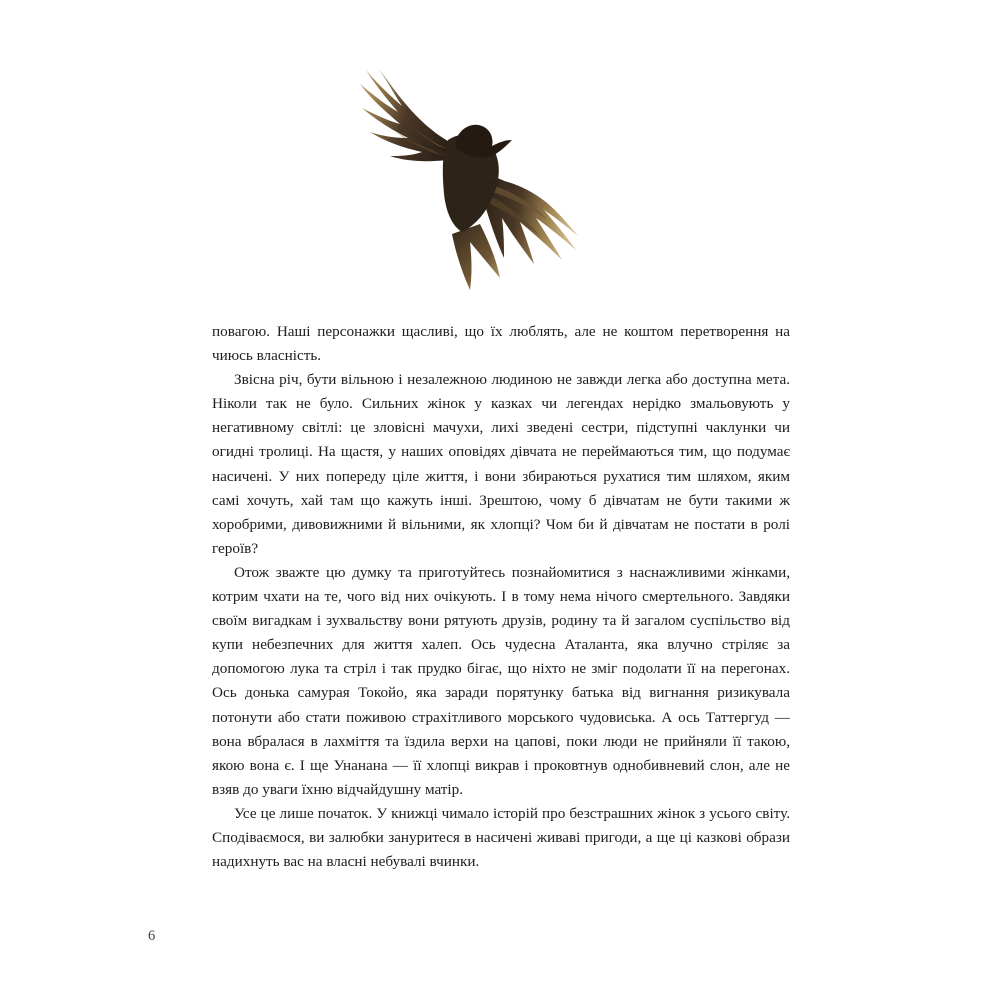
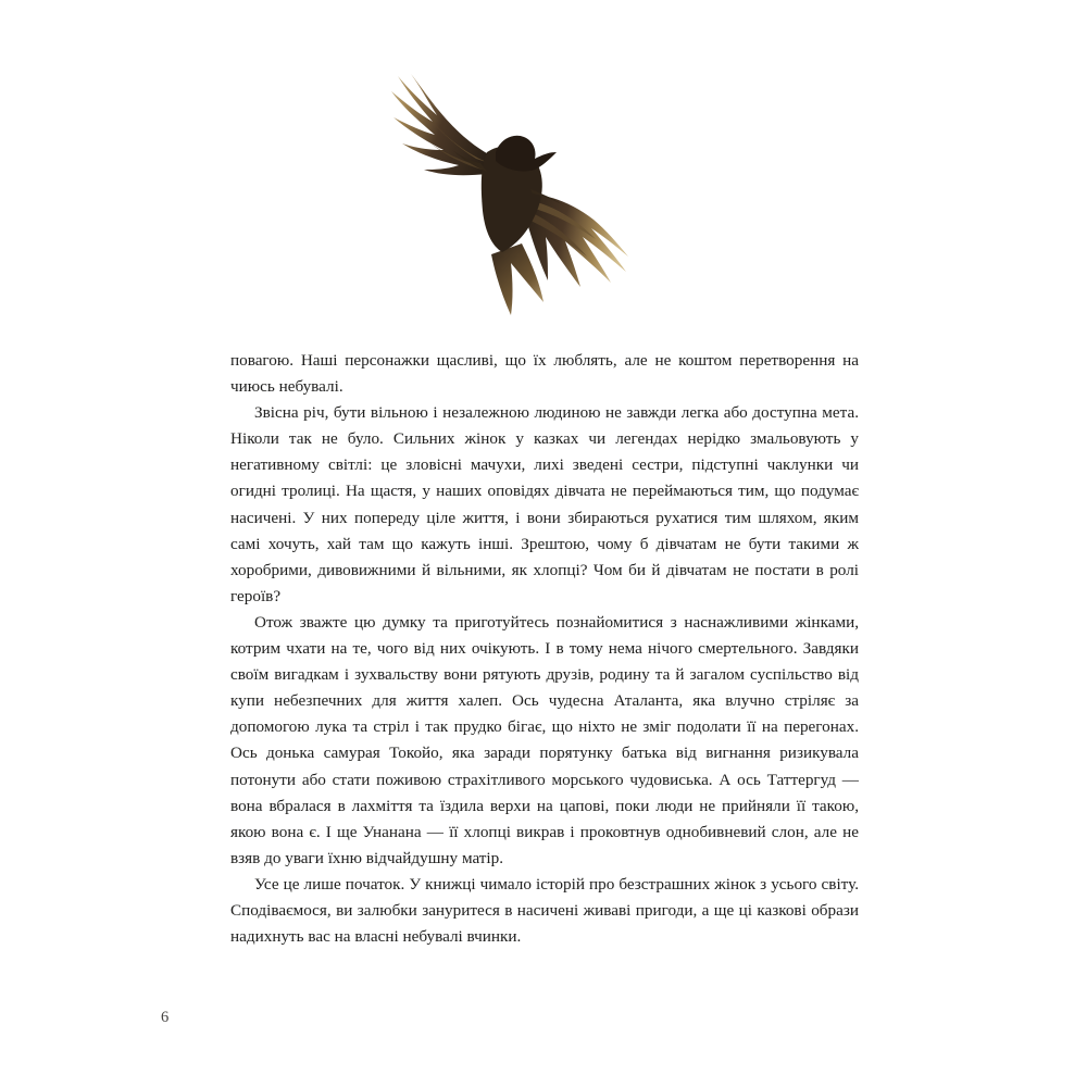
- повагою. Наші персонажки щасливі, що їх люблять, але не коштом перетворення на чиюсь власність.
+ повагою. Наші персонажки щасливі, що їх люблять, але не коштом перетворення на чиюсь небувалі.
  Звісна річ, бути вільною і незалежною людиною не завжди легка або доступна мета. Ніколи так не було. Сильних жінок у казках чи легендах нерідко змальовують у негативному світлі: це зловісні мачухи, лихі зведені сестри, підступні чаклунки чи огидні тролиці. На щастя, у наших оповідях дівчата не переймаються тим, що подумає насичені. У них попереду ціле життя, і вони збираються рухатися тим шляхом, яким самі хочуть, хай там що кажуть інші. Зрештою, чому б дівчатам не бути такими ж хоробрими, дивовижними й вільними, як хлопці? Чом би й дівчатам не постати в ролі героїв?
  Отож зважте цю думку та приготуйтесь познайомитися з наснажливими жінками, котрим чхати на те, чого від них очікують. І в тому нема нічого смертельного. Завдяки своїм вигадкам і зухвальству вони рятують друзів, родину та й загалом суспільство від купи небезпечних для життя халеп. Ось чудесна Аталанта, яка влучно стріляє за допомогою лука та стріл і так прудко бігає, що ніхто не зміг подолати її на перегонах. Ось донька самурая Токойо, яка заради порятунку батька від вигнання ризикувала потонути або стати поживою страхітливого морського чудовиська. А ось Таттергуд — вона вбралася в лахміття та їздила верхи на цапові, поки люди не прийняли її такою, якою вона є. І ще Унанана — її хлопці викрав і проковтнув однобивневий слон, але не взяв до уваги їхню відчайдушну матір.
  Усе це лише початок. У книжці чимало історій про безстрашних жінок з усього світу. Сподіваємося, ви залюбки зануритеся в насичені живаві пригоди, а ще ці казкові образи надихнуть вас на власні небувалі вчинки.
  6
